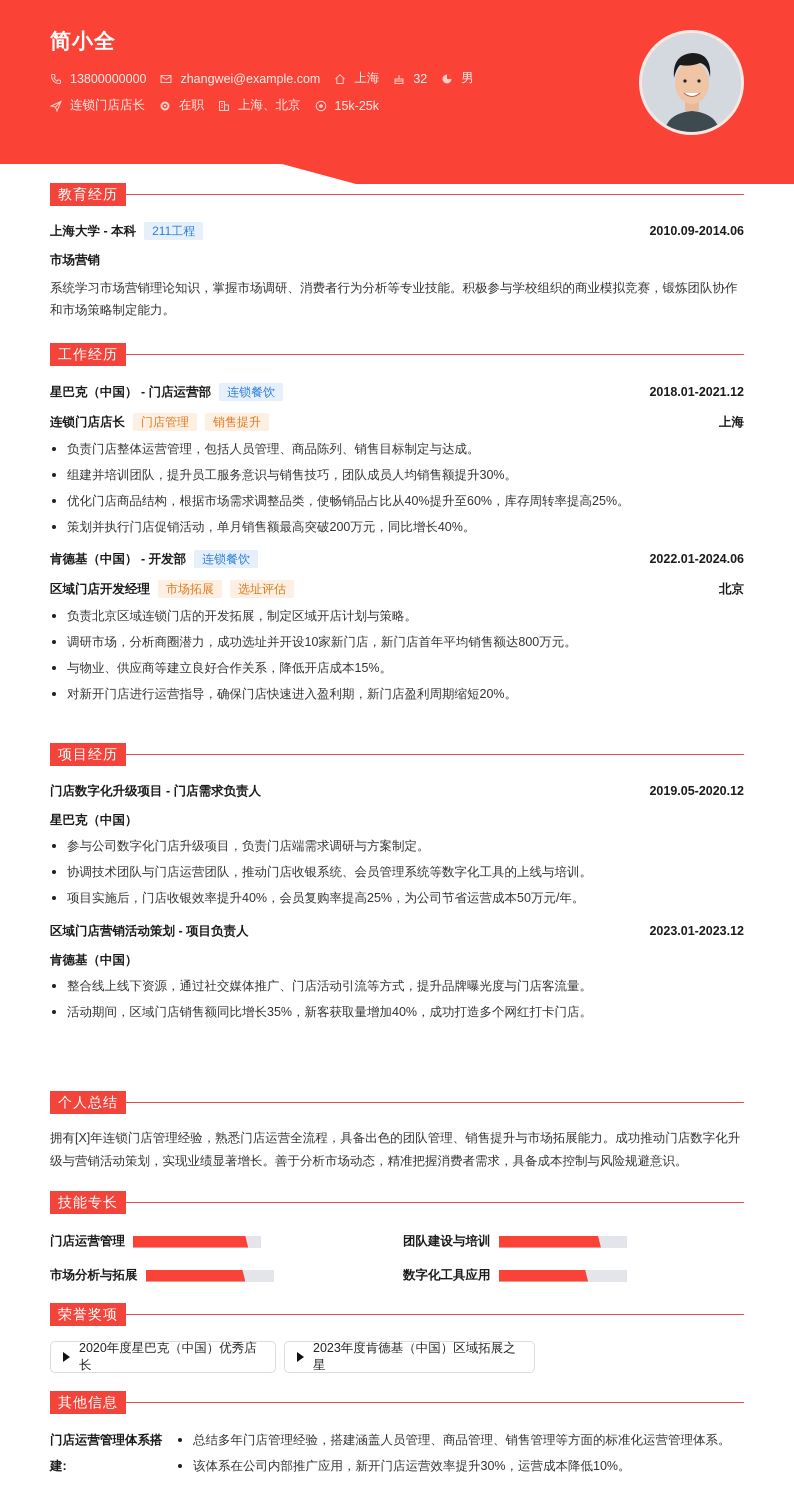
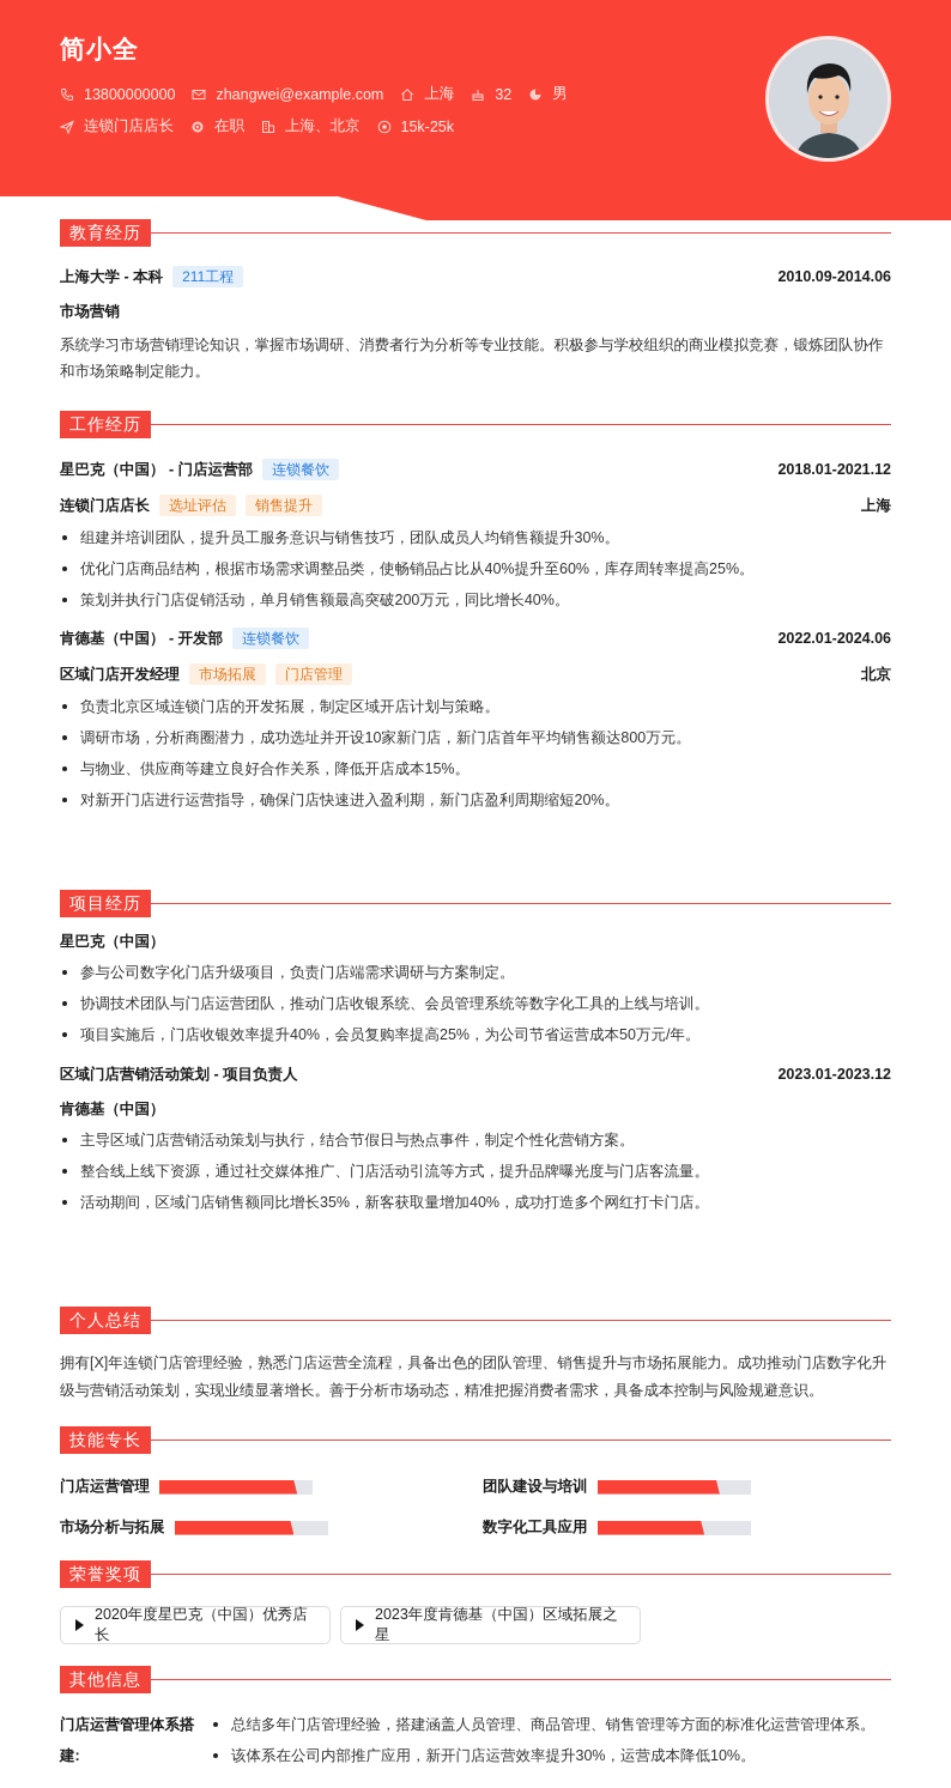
  简小全
  13800000000
  zhangwei@example.com
  上海
  32
  男
  连锁门店店长
  在职
  上海、北京
  15k-25k
  教育经历
  上海大学 - 本科
  211工程
  2010.09-2014.06
  市场营销
  系统学习市场营销理论知识，掌握市场调研、消费者行为分析等专业技能。积极参与学校组织的商业模拟竞赛，锻炼团队协作和市场策略制定能力。
  工作经历
  星巴克（中国） - 门店运营部
  连锁餐饮
  2018.01-2021.12
  连锁门店店长
- 门店管理
+ 选址评估
  销售提升
  上海
- 负责门店整体运营管理，包括人员管理、商品陈列、销售目标制定与达成。
  组建并培训团队，提升员工服务意识与销售技巧，团队成员人均销售额提升30%。
  优化门店商品结构，根据市场需求调整品类，使畅销品占比从40%提升至60%，库存周转率提高25%。
  策划并执行门店促销活动，单月销售额最高突破200万元，同比增长40%。
  肯德基（中国） - 开发部
  连锁餐饮
  2022.01-2024.06
  区域门店开发经理
  市场拓展
- 选址评估
+ 门店管理
  北京
  负责北京区域连锁门店的开发拓展，制定区域开店计划与策略。
  调研市场，分析商圈潜力，成功选址并开设10家新门店，新门店首年平均销售额达800万元。
  与物业、供应商等建立良好合作关系，降低开店成本15%。
  对新开门店进行运营指导，确保门店快速进入盈利期，新门店盈利周期缩短20%。
  项目经历
- 门店数字化升级项目 - 门店需求负责人
- 2019.05-2020.12
  星巴克（中国）
  参与公司数字化门店升级项目，负责门店端需求调研与方案制定。
  协调技术团队与门店运营团队，推动门店收银系统、会员管理系统等数字化工具的上线与培训。
  项目实施后，门店收银效率提升40%，会员复购率提高25%，为公司节省运营成本50万元/年。
  区域门店营销活动策划 - 项目负责人
  2023.01-2023.12
  肯德基（中国）
+ 主导区域门店营销活动策划与执行，结合节假日与热点事件，制定个性化营销方案。
  整合线上线下资源，通过社交媒体推广、门店活动引流等方式，提升品牌曝光度与门店客流量。
  活动期间，区域门店销售额同比增长35%，新客获取量增加40%，成功打造多个网红打卡门店。
  个人总结
  拥有[X]年连锁门店管理经验，熟悉门店运营全流程，具备出色的团队管理、销售提升与市场拓展能力。成功推动门店数字化升级与营销活动策划，实现业绩显著增长。善于分析市场动态，精准把握消费者需求，具备成本控制与风险规避意识。
  技能专长
  门店运营管理
  团队建设与培训
  市场分析与拓展
  数字化工具应用
  荣誉奖项
  2020年度星巴克（中国）优秀店长
  2023年度肯德基（中国）区域拓展之星
  其他信息
  门店运营管理体系搭建:
  总结多年门店管理经验，搭建涵盖人员管理、商品管理、销售管理等方面的标准化运营管理体系。
  该体系在公司内部推广应用，新开门店运营效率提升30%，运营成本降低10%。
